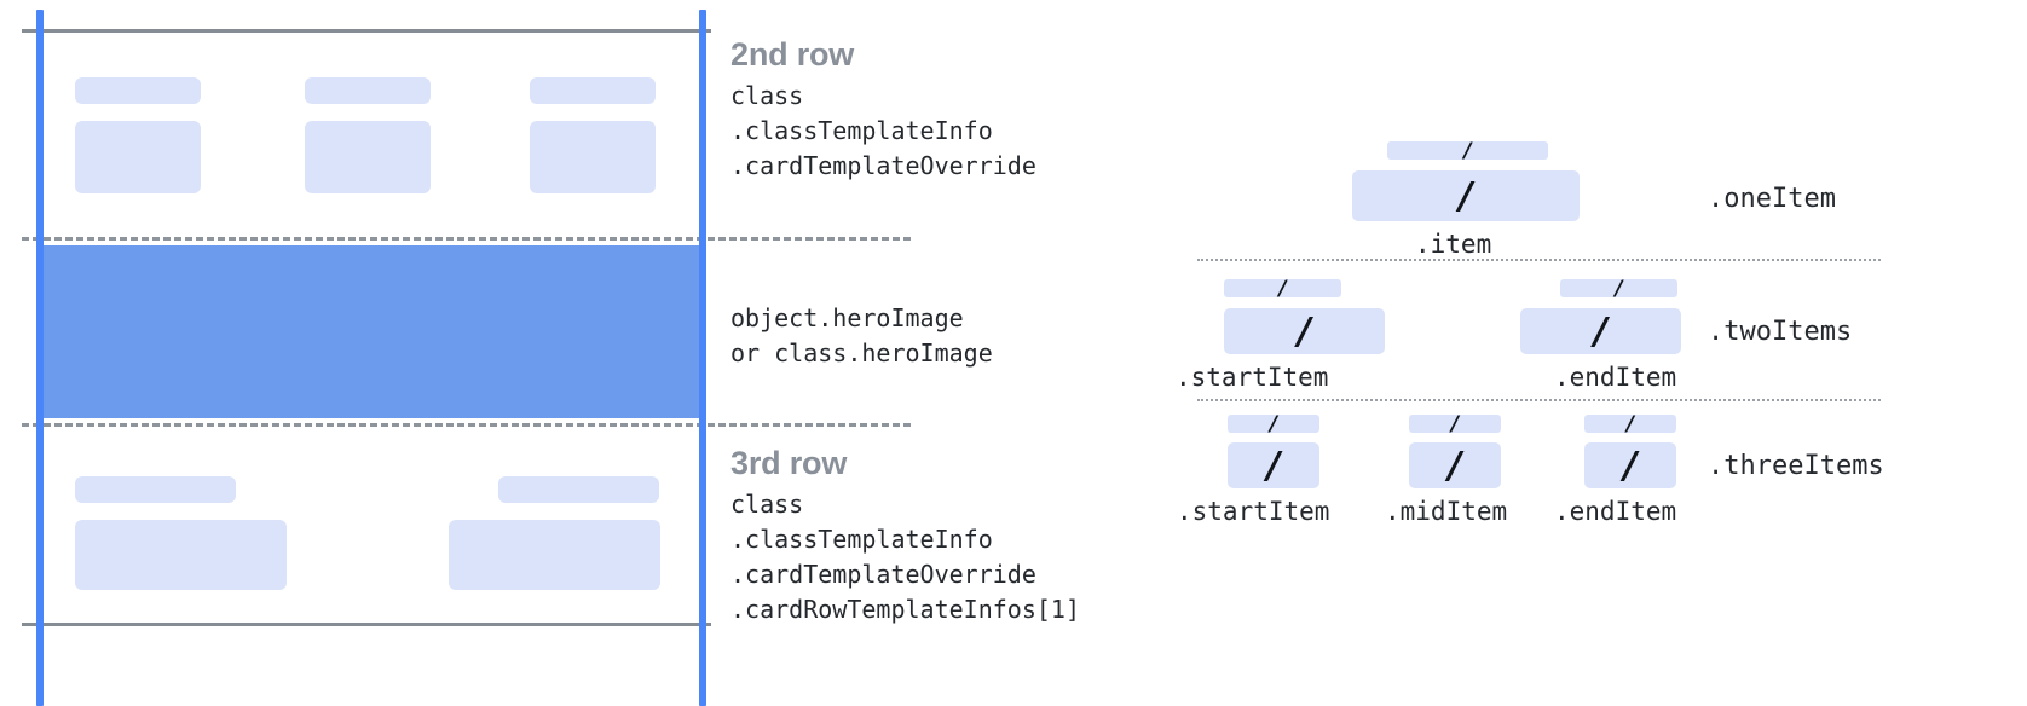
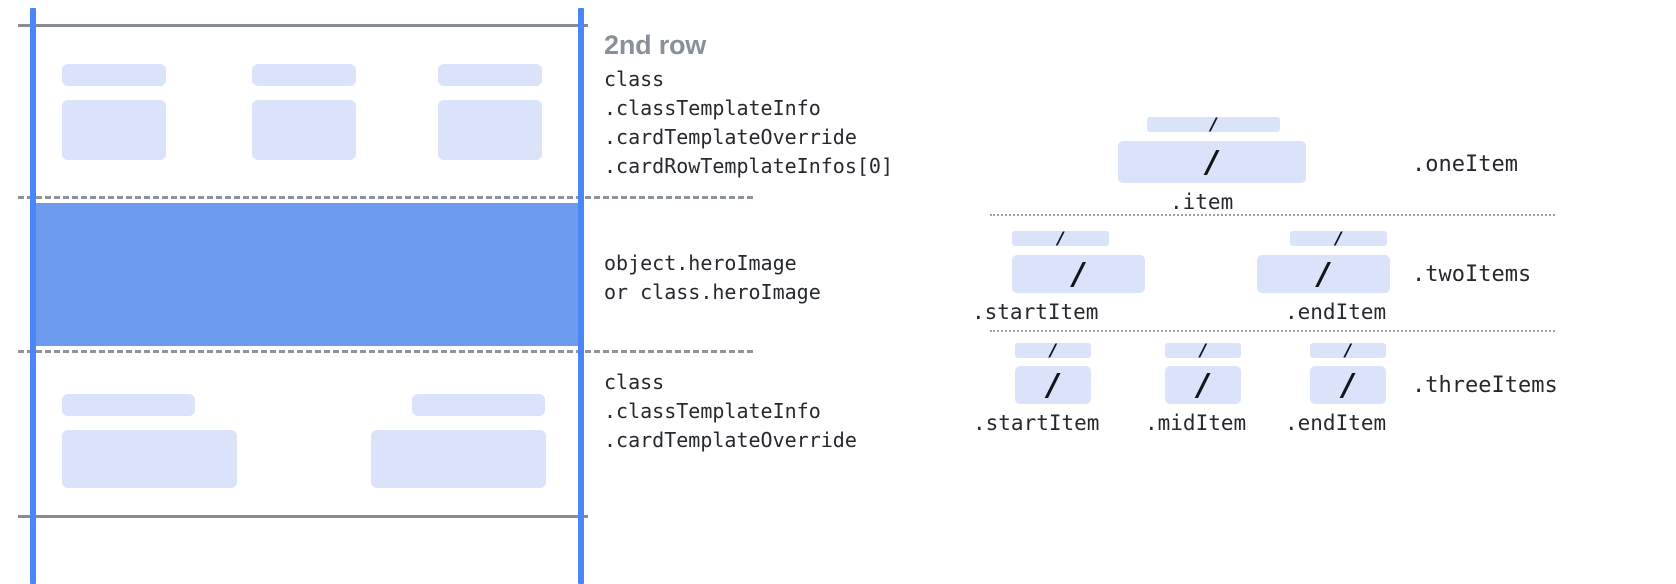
  2nd row
  class
  .classTemplateInfo
  .cardTemplateOverride
+ .cardRowTemplateInfos[0]
  object.heroImage
  or class.heroImage
- 3rd row
  class
  .classTemplateInfo
  .cardTemplateOverride
- .cardRowTemplateInfos[1]
  /
  /
  .item
  .oneItem
  /
  /
  .startItem
  /
  /
  .endItem
  .twoItems
  /
  /
  .startItem
  /
  /
  .midItem
  /
  /
  .endItem
  .threeItems
